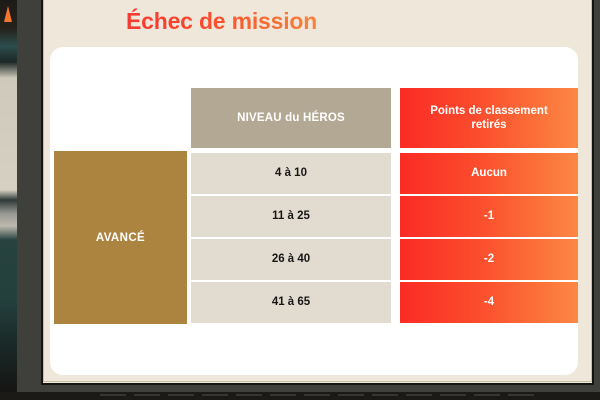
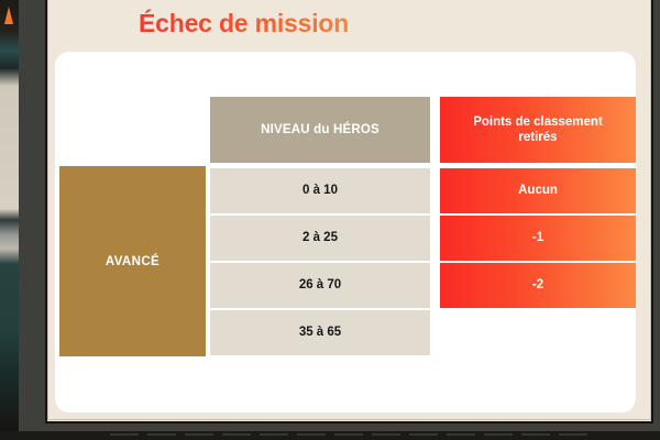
  Échec de mission
  AVANCÉ
  NIVEAU du HÉROS
  Points de classement retirés
- 4 à 10
+ 0 à 10
  Aucun
- 11 à 25
+ 2 à 25
  -1
- 26 à 40
+ 26 à 70
  -2
- 41 à 65
+ 35 à 65
- -4
